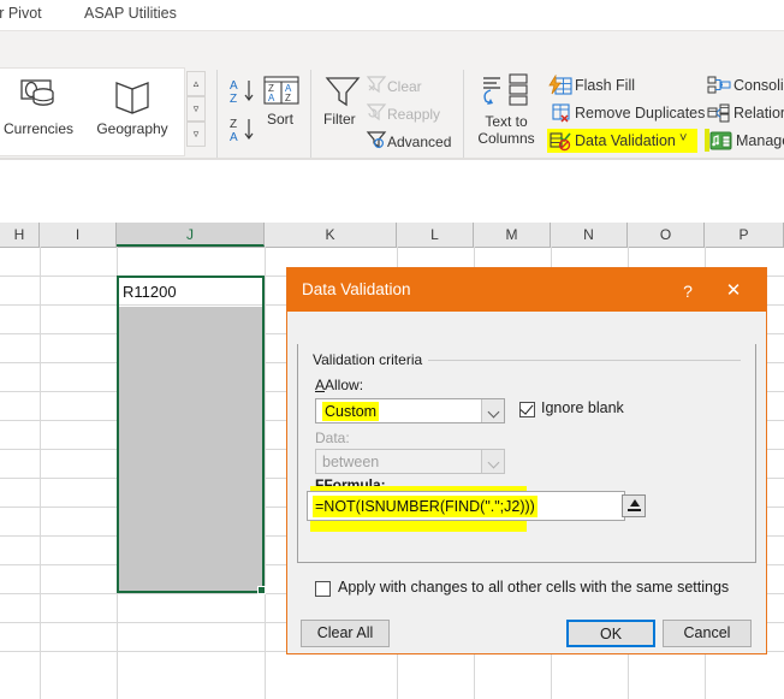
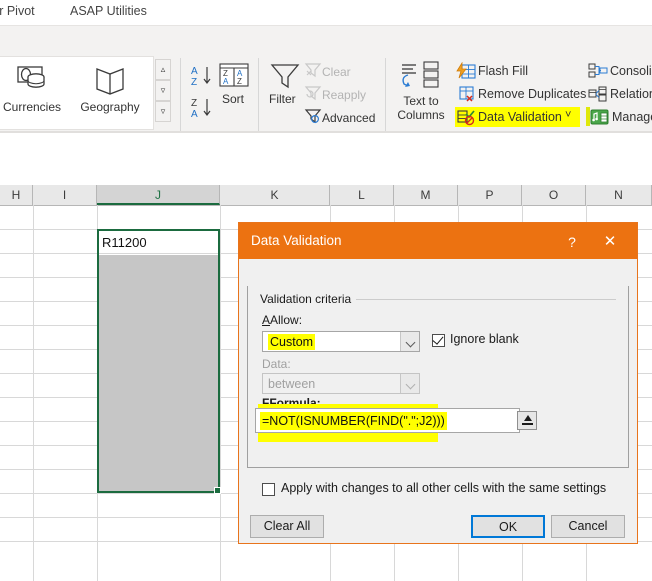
  r Pivot
  ASAP Utilities
  Currencies
  Geography
  ▵
  ▿
  ▿
  A
  Z
  Z
  A
  Z
  A
  A
  Z
  Sort
  Filter
  Clear
  Reapply
  Advanced
  Text to
  Columns
  Flash Fill
  Remove Duplicates
  Data Validation
  ˅
  Consoli
  Relatio
  Manag
  H
  I
  J
  K
  L
  M
- N
+ P
  O
- P
+ N
  R11200
  Data Validation
  ?
  ✕
  Validation criteria
  AAllow:
  Custom
  Ignore blank
  Data:
  between
  FFormula:
  =NOT(ISNUMBER(FIND(".";J2)))
  Apply with changes to all other cells with the same settings
  Clear All
  OK
  Cancel
